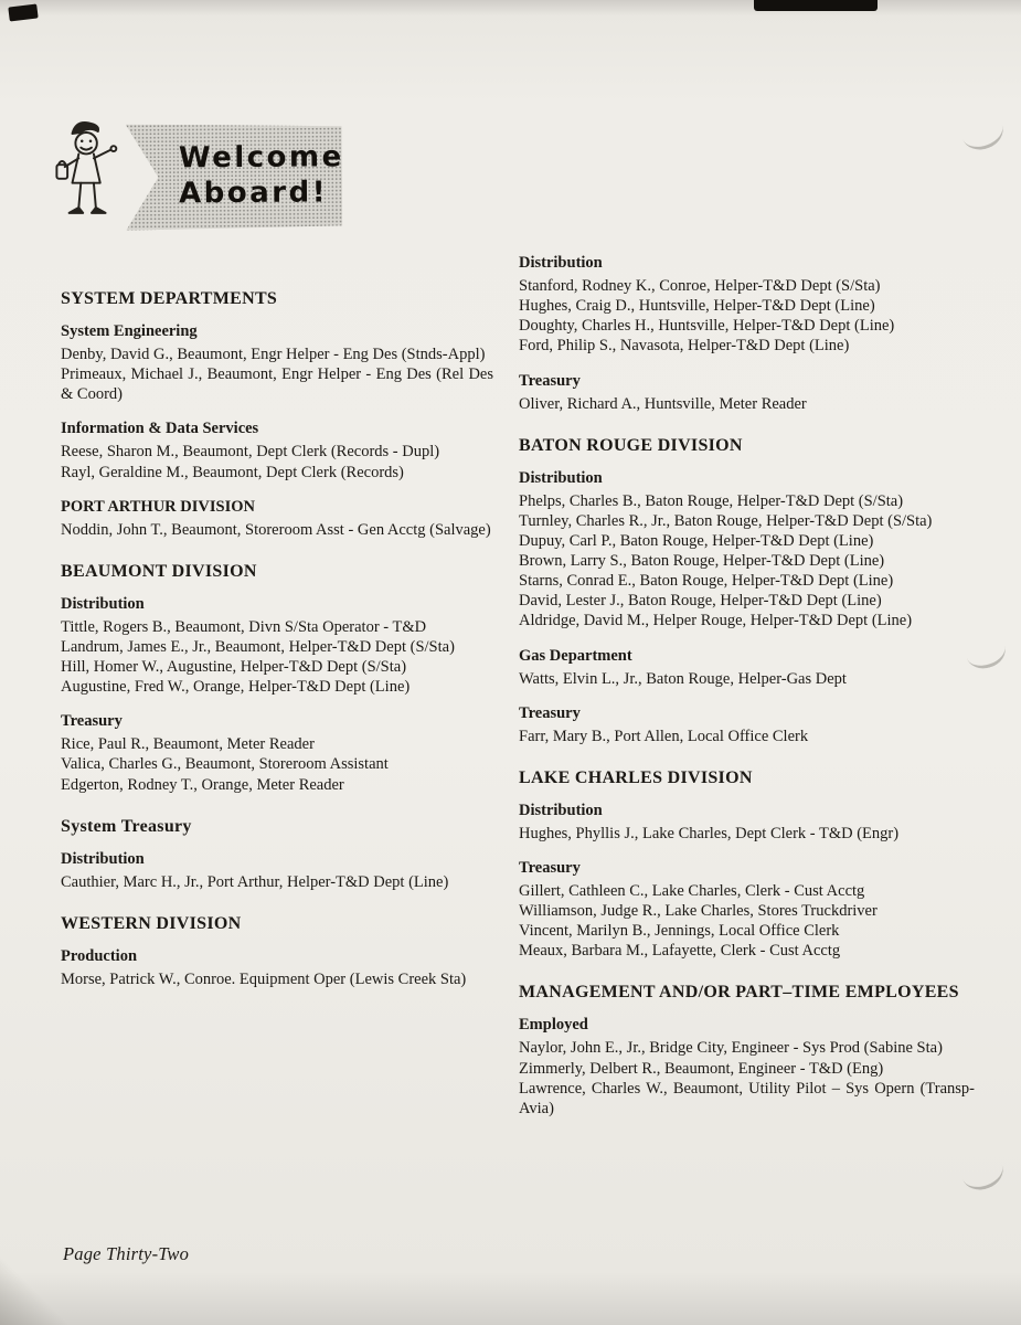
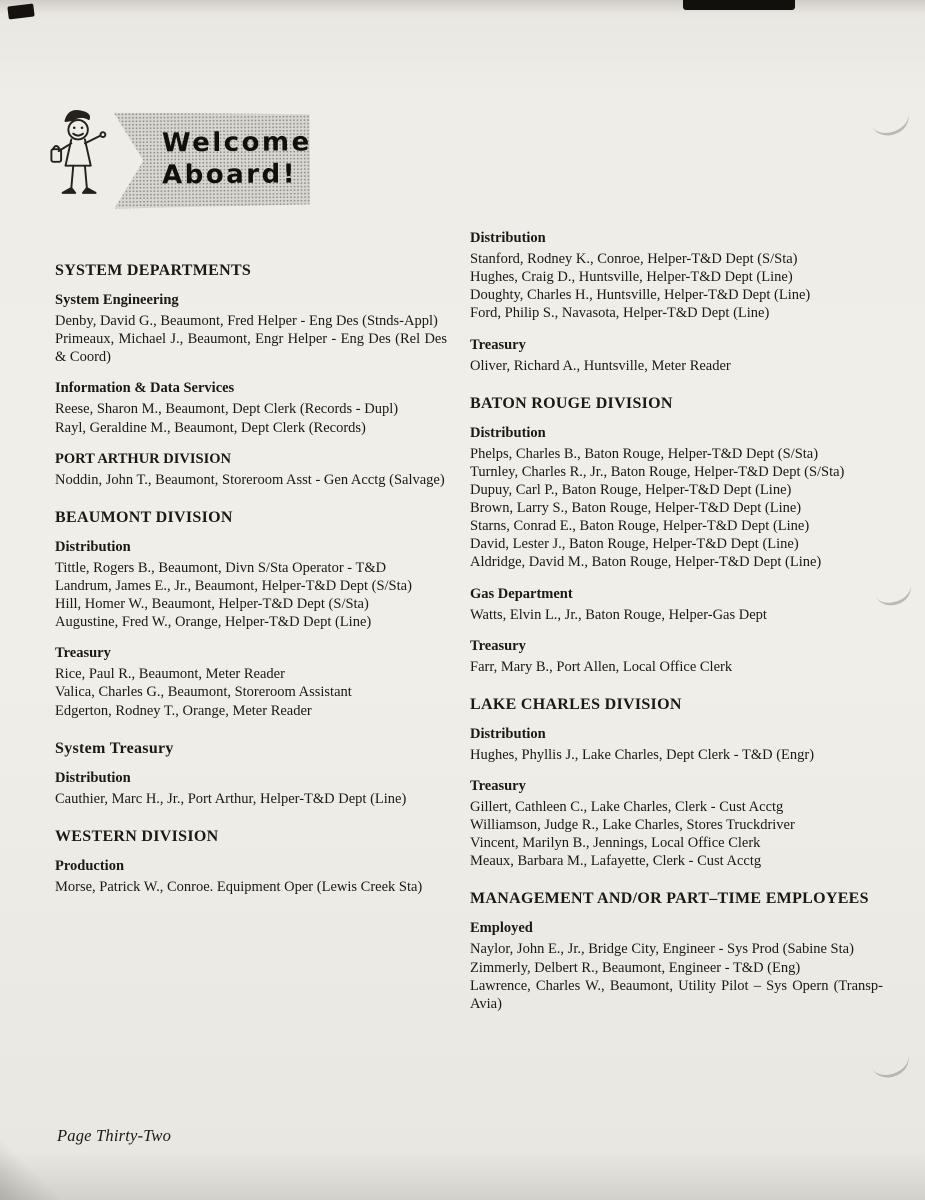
  Welcome
  Aboard!
  SYSTEM DEPARTMENTS
  System Engineering
- Denby, David G., Beaumont, Engr Helper - Eng Des (Stnds-Appl)
+ Denby, David G., Beaumont, Fred Helper - Eng Des (Stnds-Appl)
  Primeaux, Michael J., Beaumont, Engr Helper - Eng Des (Rel Des & Coord)
  Information & Data Services
  Reese, Sharon M., Beaumont, Dept Clerk (Records - Dupl)
  Rayl, Geraldine M., Beaumont, Dept Clerk (Records)
  PORT ARTHUR DIVISION
  Noddin, John T., Beaumont, Storeroom Asst - Gen Acctg (Salvage)
  BEAUMONT DIVISION
  Distribution
  Tittle, Rogers B., Beaumont, Divn S/Sta Operator - T&D
  Landrum, James E., Jr., Beaumont, Helper-T&D Dept (S/Sta)
- Hill, Homer W., Augustine, Helper-T&D Dept (S/Sta)
+ Hill, Homer W., Beaumont, Helper-T&D Dept (S/Sta)
  Augustine, Fred W., Orange, Helper-T&D Dept (Line)
  Treasury
  Rice, Paul R., Beaumont, Meter Reader
  Valica, Charles G., Beaumont, Storeroom Assistant
  Edgerton, Rodney T., Orange, Meter Reader
  System Treasury
  Distribution
  Cauthier, Marc H., Jr., Port Arthur, Helper-T&D Dept (Line)
  WESTERN DIVISION
  Production
  Morse, Patrick W., Conroe. Equipment Oper (Lewis Creek Sta)
  Distribution
  Stanford, Rodney K., Conroe, Helper-T&D Dept (S/Sta)
  Hughes, Craig D., Huntsville, Helper-T&D Dept (Line)
  Doughty, Charles H., Huntsville, Helper-T&D Dept (Line)
  Ford, Philip S., Navasota, Helper-T&D Dept (Line)
  Treasury
  Oliver, Richard A., Huntsville, Meter Reader
  BATON ROUGE DIVISION
  Distribution
  Phelps, Charles B., Baton Rouge, Helper-T&D Dept (S/Sta)
  Turnley, Charles R., Jr., Baton Rouge, Helper-T&D Dept (S/Sta)
  Dupuy, Carl P., Baton Rouge, Helper-T&D Dept (Line)
  Brown, Larry S., Baton Rouge, Helper-T&D Dept (Line)
  Starns, Conrad E., Baton Rouge, Helper-T&D Dept (Line)
  David, Lester J., Baton Rouge, Helper-T&D Dept (Line)
- Aldridge, David M., Helper Rouge, Helper-T&D Dept (Line)
+ Aldridge, David M., Baton Rouge, Helper-T&D Dept (Line)
  Gas Department
  Watts, Elvin L., Jr., Baton Rouge, Helper-Gas Dept
  Treasury
  Farr, Mary B., Port Allen, Local Office Clerk
  LAKE CHARLES DIVISION
  Distribution
  Hughes, Phyllis J., Lake Charles, Dept Clerk - T&D (Engr)
  Treasury
  Gillert, Cathleen C., Lake Charles, Clerk - Cust Acctg
  Williamson, Judge R., Lake Charles, Stores Truckdriver
  Vincent, Marilyn B., Jennings, Local Office Clerk
  Meaux, Barbara M., Lafayette, Clerk - Cust Acctg
  MANAGEMENT AND/OR PART–TIME EMPLOYEES
  Employed
  Naylor, John E., Jr., Bridge City, Engineer - Sys Prod (Sabine Sta)
  Zimmerly, Delbert R., Beaumont, Engineer - T&D (Eng)
  Lawrence, Charles W., Beaumont, Utility Pilot – Sys Opern (Transp-Avia)
  Page Thirty-Two
